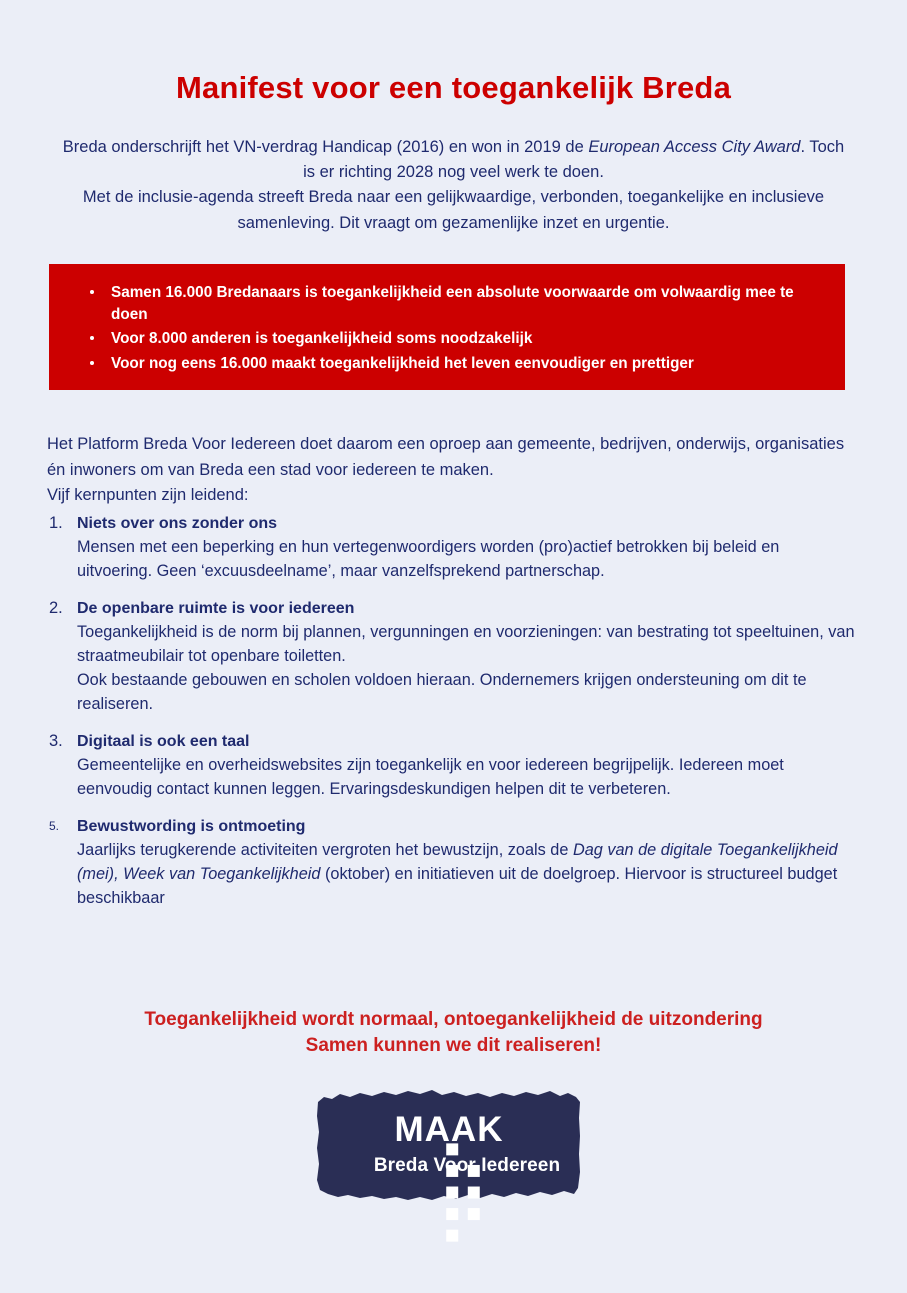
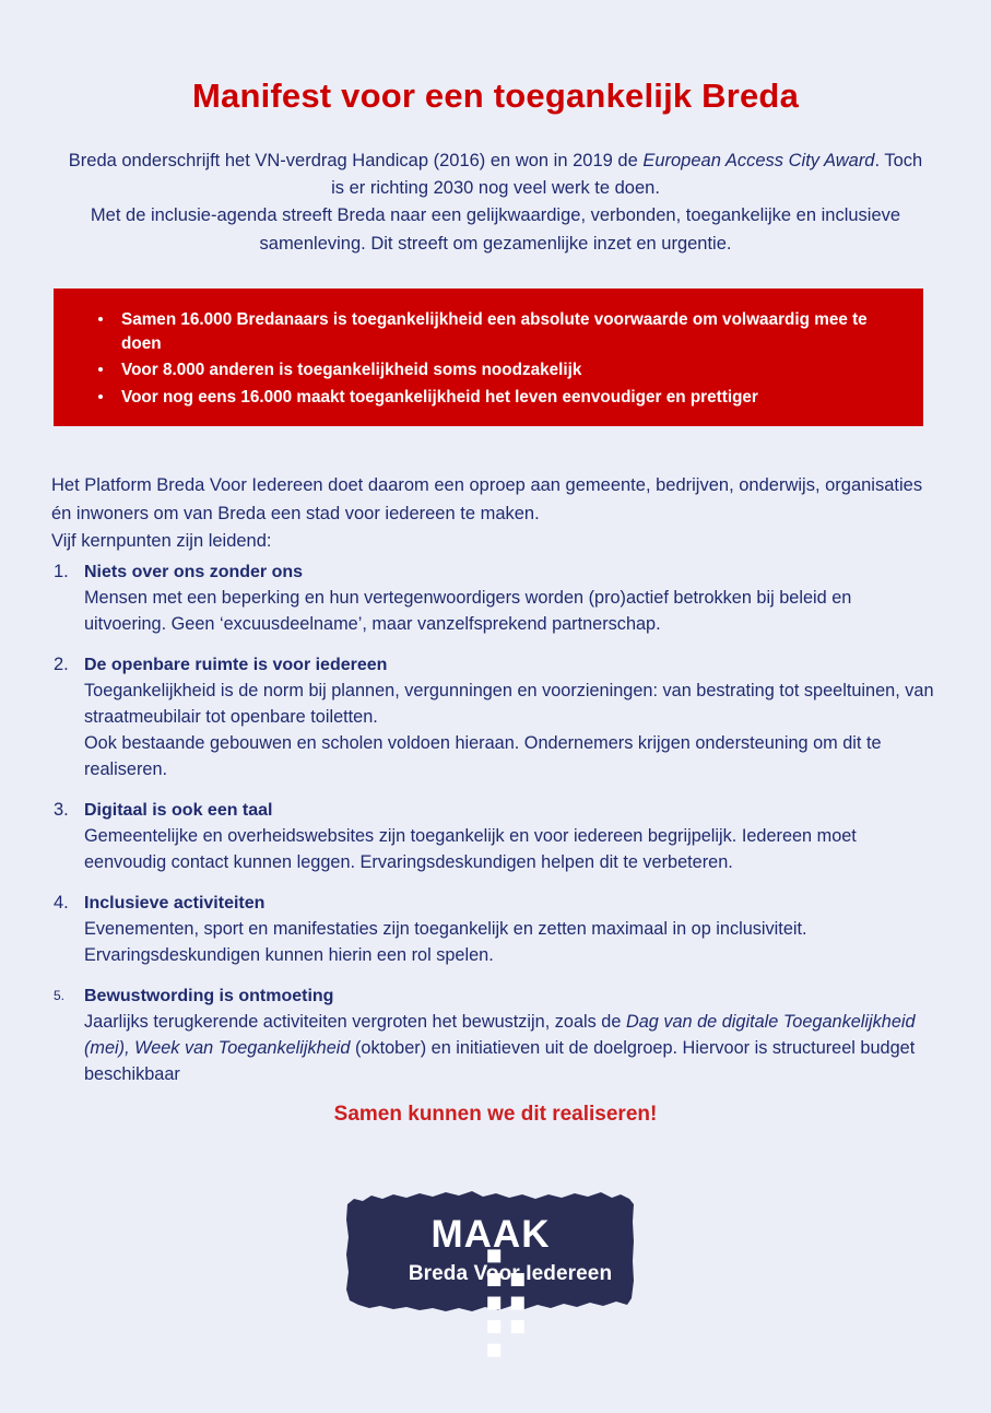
  Manifest voor een toegankelijk Breda
- Breda onderschrijft het VN-verdrag Handicap (2016) en won in 2019 de European Access City Award. Toch is er richting 2028 nog veel werk te doen.
+ Breda onderschrijft het VN-verdrag Handicap (2016) en won in 2019 de European Access City Award. Toch is er richting 2030 nog veel werk te doen.
- Met de inclusie-agenda streeft Breda naar een gelijkwaardige, verbonden, toegankelijke en inclusieve samenleving. Dit vraagt om gezamenlijke inzet en urgentie.
+ Met de inclusie-agenda streeft Breda naar een gelijkwaardige, verbonden, toegankelijke en inclusieve samenleving. Dit streeft om gezamenlijke inzet en urgentie.
  Samen 16.000 Bredanaars is toegankelijkheid een absolute voorwaarde om volwaardig mee te doen
  Voor 8.000 anderen is toegankelijkheid soms noodzakelijk
  Voor nog eens 16.000 maakt toegankelijkheid het leven eenvoudiger en prettiger
  Het Platform Breda Voor Iedereen doet daarom een oproep aan gemeente, bedrijven, onderwijs, organisaties én inwoners om van Breda een stad voor iedereen te maken.
  Vijf kernpunten zijn leidend:
  1.
  Niets over ons zonder ons
  Mensen met een beperking en hun vertegenwoordigers worden (pro)actief betrokken bij beleid en uitvoering. Geen ‘excuusdeelname’, maar vanzelfsprekend partnerschap.
  2.
  De openbare ruimte is voor iedereen
  Toegankelijkheid is de norm bij plannen, vergunningen en voorzieningen: van bestrating tot speeltuinen, van straatmeubilair tot openbare toiletten.
  Ook bestaande gebouwen en scholen voldoen hieraan. Ondernemers krijgen ondersteuning om dit te realiseren.
  3.
  Digitaal is ook een taal
  Gemeentelijke en overheidswebsites zijn toegankelijk en voor iedereen begrijpelijk. Iedereen moet eenvoudig contact kunnen leggen. Ervaringsdeskundigen helpen dit te verbeteren.
+ 4.
+ Inclusieve activiteiten
+ Evenementen, sport en manifestaties zijn toegankelijk en zetten maximaal in op inclusiviteit. Ervaringsdeskundigen kunnen hierin een rol spelen.
  5.
  Bewustwording is ontmoeting
  Jaarlijks terugkerende activiteiten vergroten het bewustzijn, zoals de Dag van de digitale Toegankelijkheid (mei), Week van Toegankelijkheid (oktober) en initiatieven uit de doelgroep. Hiervoor is structureel budget beschikbaar
- Toegankelijkheid wordt normaal, ontoegankelijkheid de uitzondering
  Samen kunnen we dit realiseren!
  MAAK
  Breda Voor Iedereen
